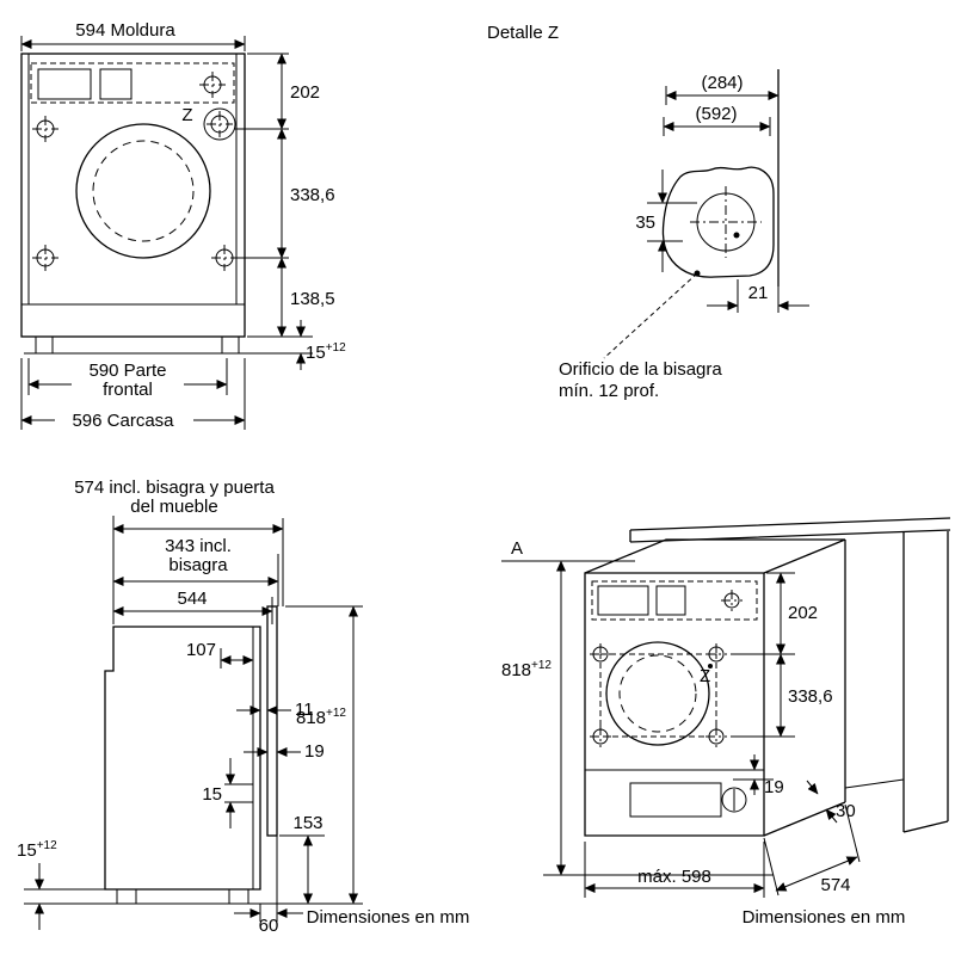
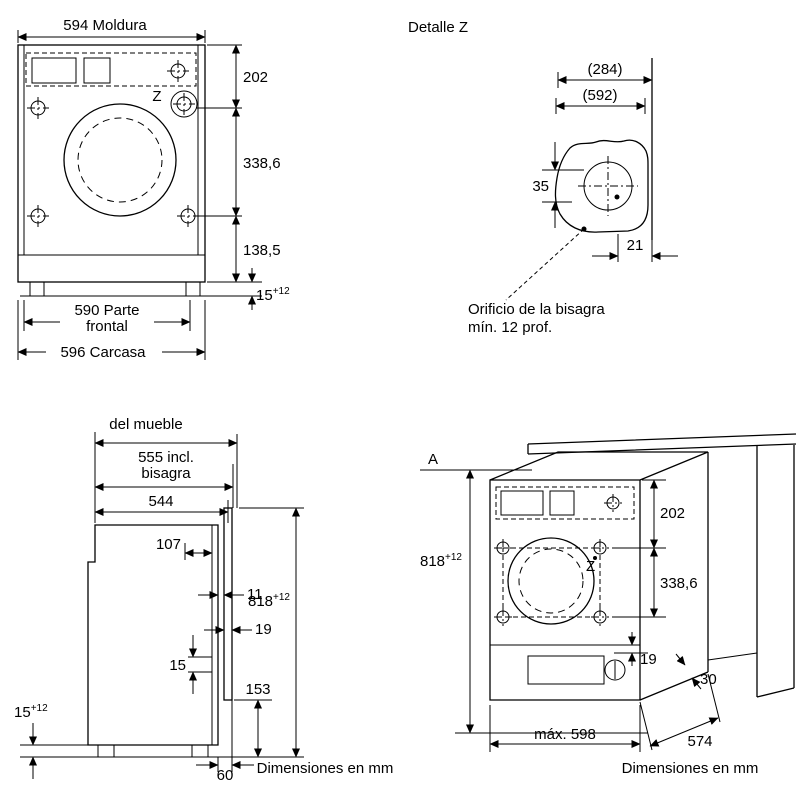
  594 Moldura
  202
  338,6
  138,5
  15+12
  590 Parte
  frontal
  596 Carcasa
  Z
  Detalle Z
  (284)
  (592)
  35
  21
  Orificio de la bisagra
  mín. 12 prof.
- 574 incl. bisagra y puerta
  del mueble
- 343 incl.
+ 555 incl.
  bisagra
  544
  107
  11
  19
  15
  818+12
  153
  15+12
  60
  Dimensiones en mm
  A
  202
  818+12
  338,6
  Z
  19
  30
  máx. 598
  574
  Dimensiones en mm
